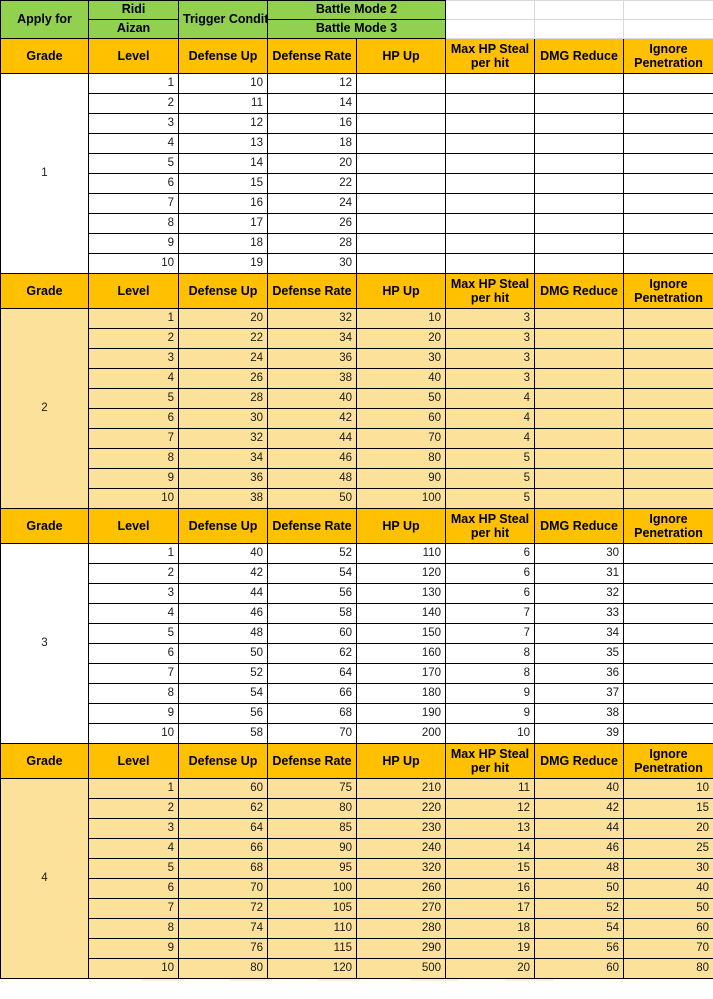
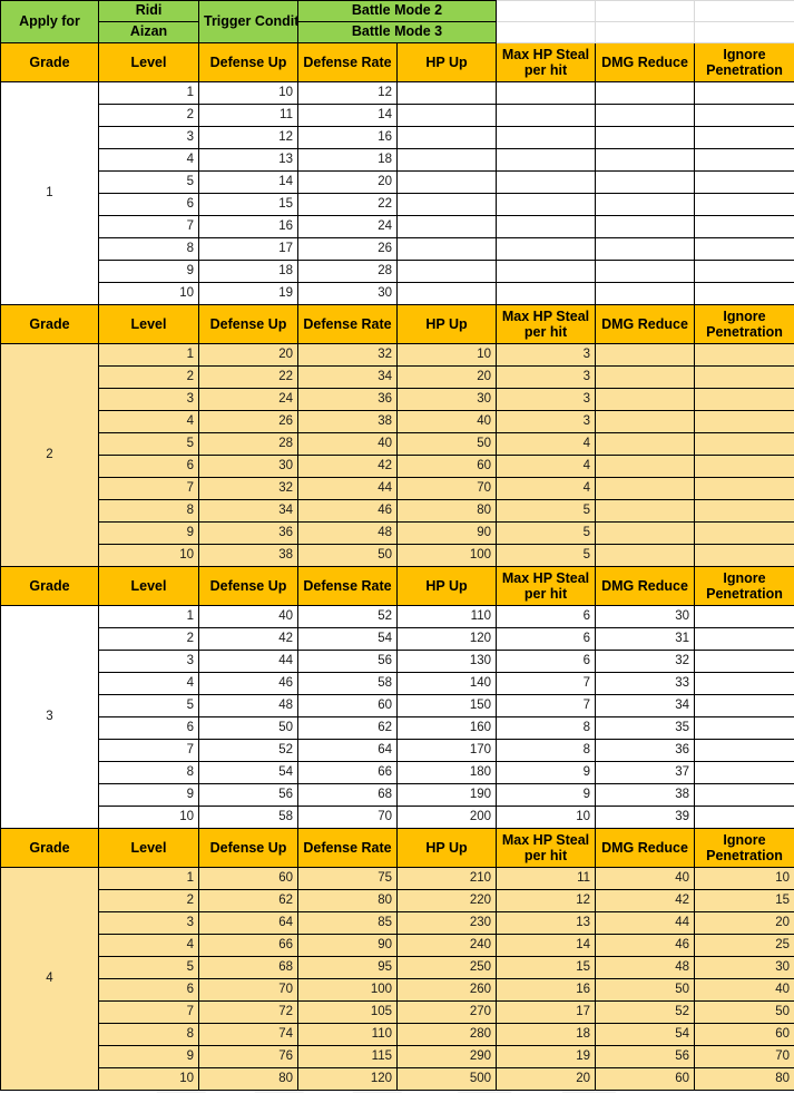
  Apply for	Ridi	Trigger Condit	Battle Mode 2
  Aizan	Battle Mode 3
  Grade	Level	Defense Up	Defense Rate	HP Up	Max HP Stealper hit	DMG Reduce	IgnorePenetration
  1	1	10	12
  2	11	14
  3	12	16
  4	13	18
  5	14	20
  6	15	22
  7	16	24
  8	17	26
  9	18	28
  10	19	30
  Grade	Level	Defense Up	Defense Rate	HP Up	Max HP Stealper hit	DMG Reduce	IgnorePenetration
  2	1	20	32	10	3
  2	22	34	20	3
  3	24	36	30	3
  4	26	38	40	3
  5	28	40	50	4
  6	30	42	60	4
  7	32	44	70	4
  8	34	46	80	5
  9	36	48	90	5
  10	38	50	100	5
  Grade	Level	Defense Up	Defense Rate	HP Up	Max HP Stealper hit	DMG Reduce	IgnorePenetration
  3	1	40	52	110	6	30
  2	42	54	120	6	31
  3	44	56	130	6	32
  4	46	58	140	7	33
  5	48	60	150	7	34
  6	50	62	160	8	35
  7	52	64	170	8	36
  8	54	66	180	9	37
  9	56	68	190	9	38
  10	58	70	200	10	39
  Grade	Level	Defense Up	Defense Rate	HP Up	Max HP Stealper hit	DMG Reduce	IgnorePenetration
  4	1	60	75	210	11	40	10
  2	62	80	220	12	42	15
  3	64	85	230	13	44	20
  4	66	90	240	14	46	25
- 5	68	95	320	15	48	30
+ 5	68	95	250	15	48	30
  6	70	100	260	16	50	40
  7	72	105	270	17	52	50
  8	74	110	280	18	54	60
  9	76	115	290	19	56	70
  10	80	120	500	20	60	80
